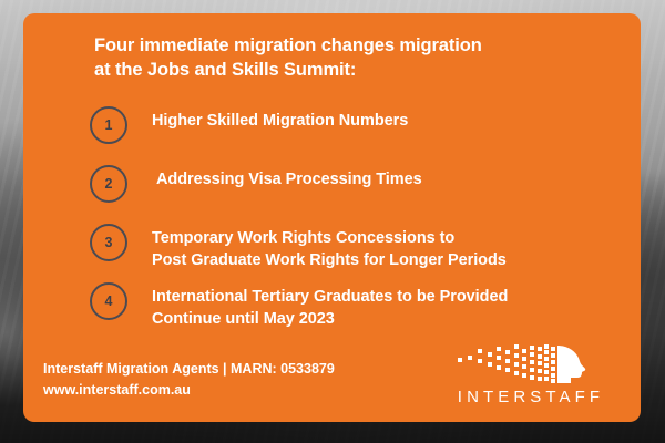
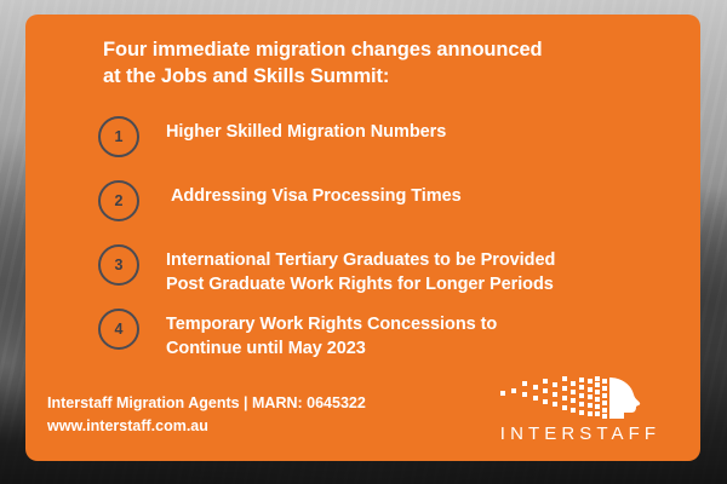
- Four immediate migration changes migration
+ Four immediate migration changes announced
  at the Jobs and Skills Summit:
  1
  Higher Skilled Migration Numbers
  2
  Addressing Visa Processing Times
  3
- Temporary Work Rights Concessions to
+ International Tertiary Graduates to be Provided
  Post Graduate Work Rights for Longer Periods
  4
- International Tertiary Graduates to be Provided
+ Temporary Work Rights Concessions to
  Continue until May 2023
- Interstaff Migration Agents | MARN: 0533879
+ Interstaff Migration Agents | MARN: 0645322
  www.interstaff.com.au
  INTERSTAFF
